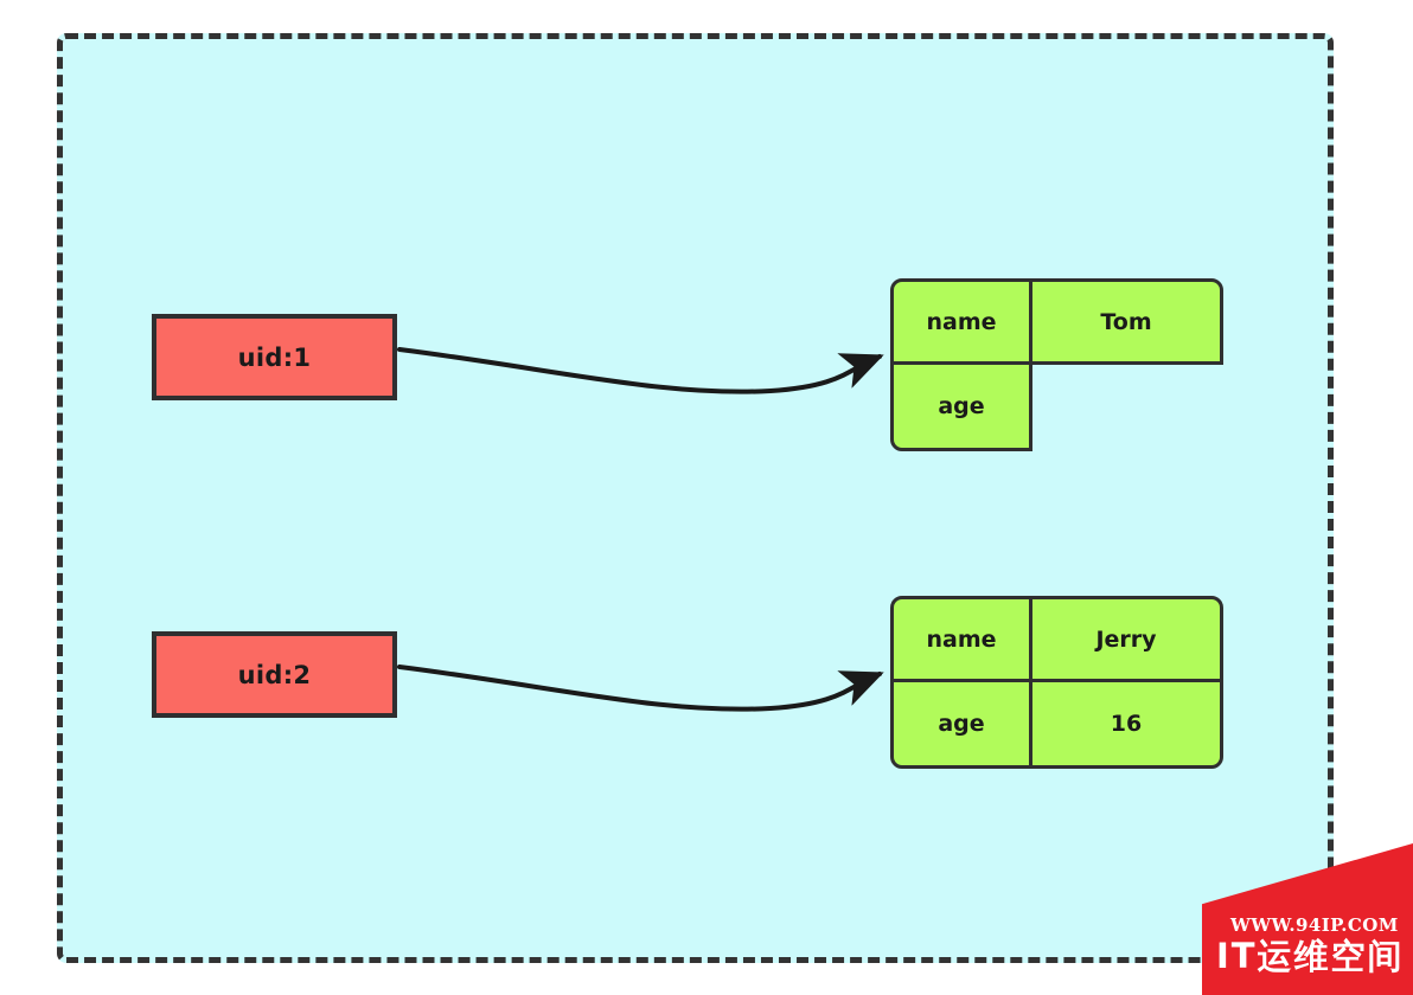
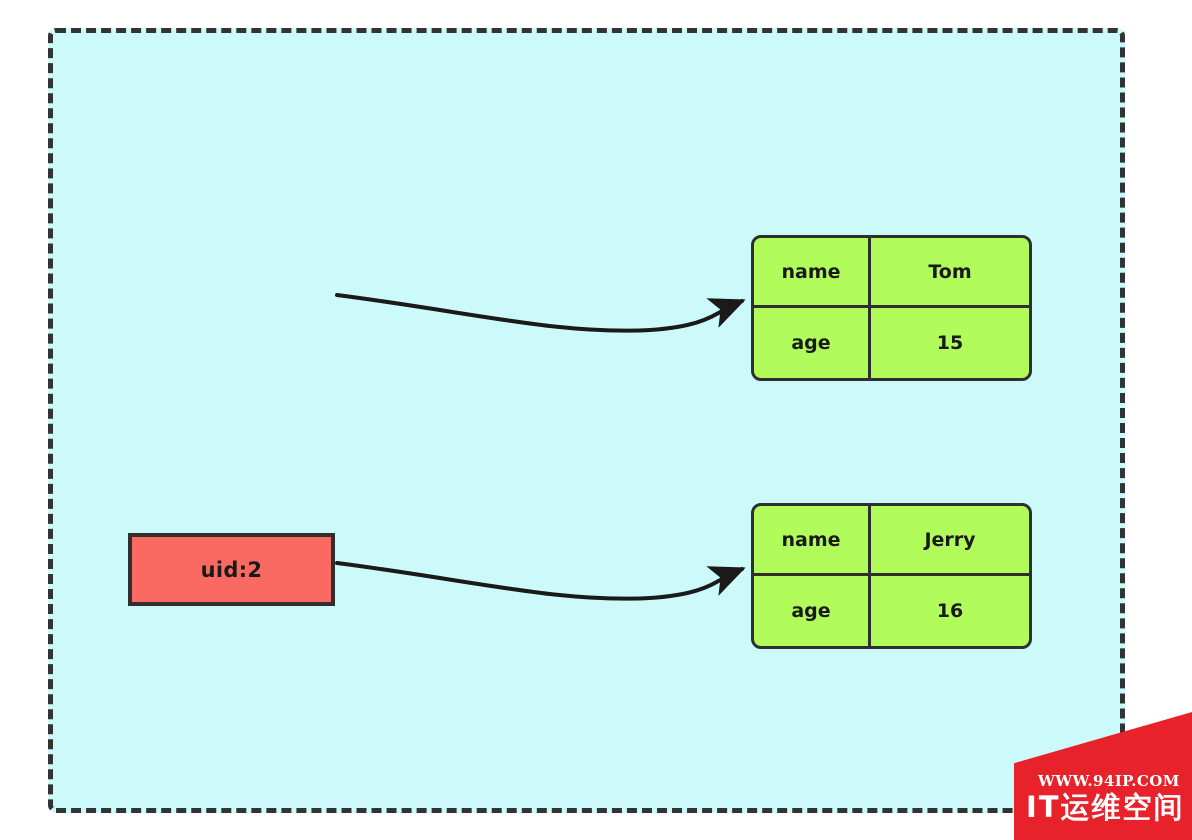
- uid:1
  uid:2
  name
  Tom
  age
+ 15
  name
  Jerry
  age
  16
  WWW.94IP.COM
  IT运维空间
